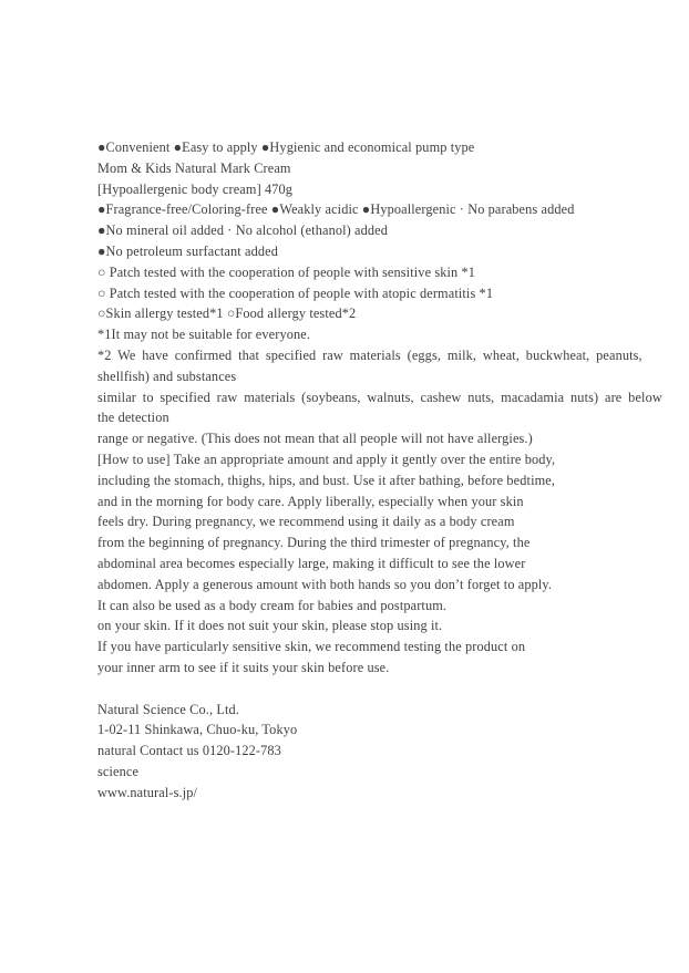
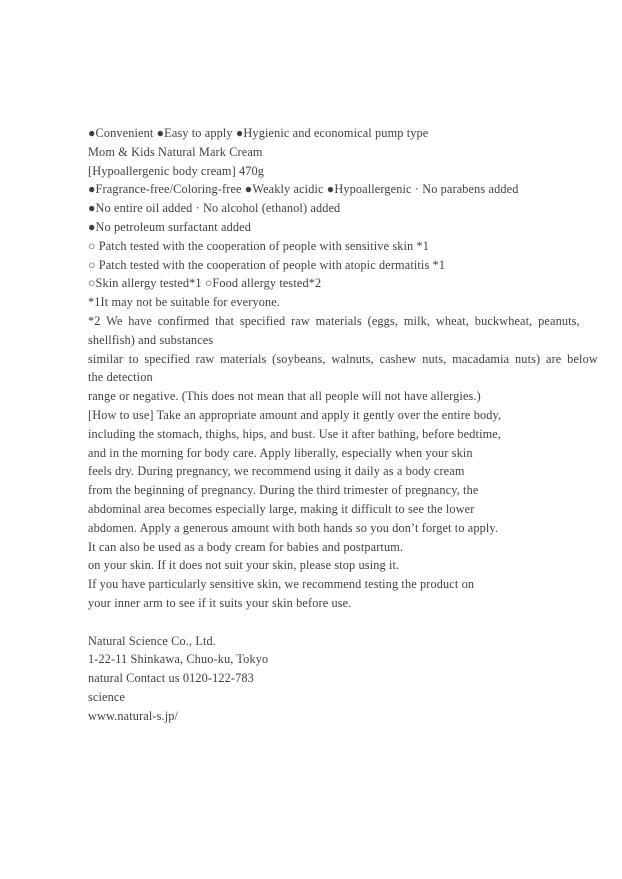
  ●Convenient ●Easy to apply ●Hygienic and economical pump type
  Mom & Kids Natural Mark Cream
  [Hypoallergenic body cream] 470g
  ●Fragrance-free/Coloring-free ●Weakly acidic ●Hypoallergenic · No parabens added
- ●No mineral oil added · No alcohol (ethanol) added
+ ●No entire oil added · No alcohol (ethanol) added
  ●No petroleum surfactant added
  ○ Patch tested with the cooperation of people with sensitive skin *1
  ○ Patch tested with the cooperation of people with atopic dermatitis *1
  ○Skin allergy tested*1 ○Food allergy tested*2
  *1It may not be suitable for everyone.
  *2 We have confirmed that specified raw materials (eggs, milk, wheat, buckwheat, peanuts,
  shellfish) and substances
  similar to specified raw materials (soybeans, walnuts, cashew nuts, macadamia nuts) are below
  the detection
  range or negative. (This does not mean that all people will not have allergies.)
  [How to use] Take an appropriate amount and apply it gently over the entire body,
  including the stomach, thighs, hips, and bust. Use it after bathing, before bedtime,
  and in the morning for body care. Apply liberally, especially when your skin
  feels dry. During pregnancy, we recommend using it daily as a body cream
  from the beginning of pregnancy. During the third trimester of pregnancy, the
  abdominal area becomes especially large, making it difficult to see the lower
  abdomen. Apply a generous amount with both hands so you don’t forget to apply.
  It can also be used as a body cream for babies and postpartum.
  on your skin. If it does not suit your skin, please stop using it.
  If you have particularly sensitive skin, we recommend testing the product on
  your inner arm to see if it suits your skin before use.
  Natural Science Co., Ltd.
- 1-02-11 Shinkawa, Chuo-ku, Tokyo
+ 1-22-11 Shinkawa, Chuo-ku, Tokyo
  natural Contact us 0120-122-783
  science
  www.natural-s.jp/
